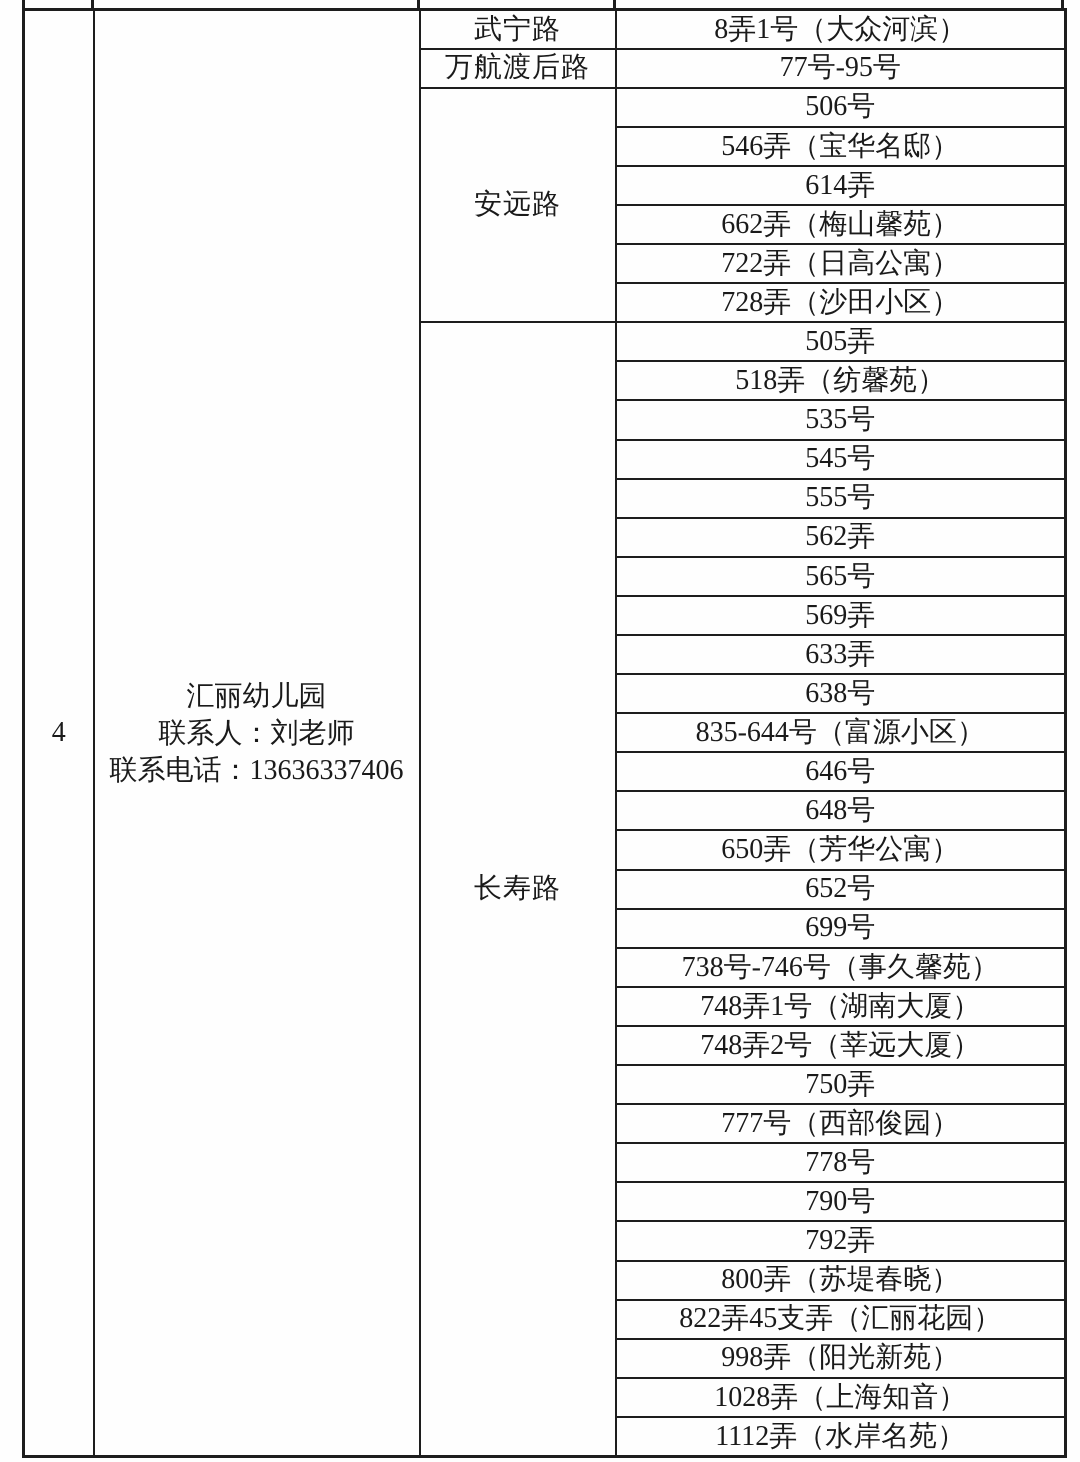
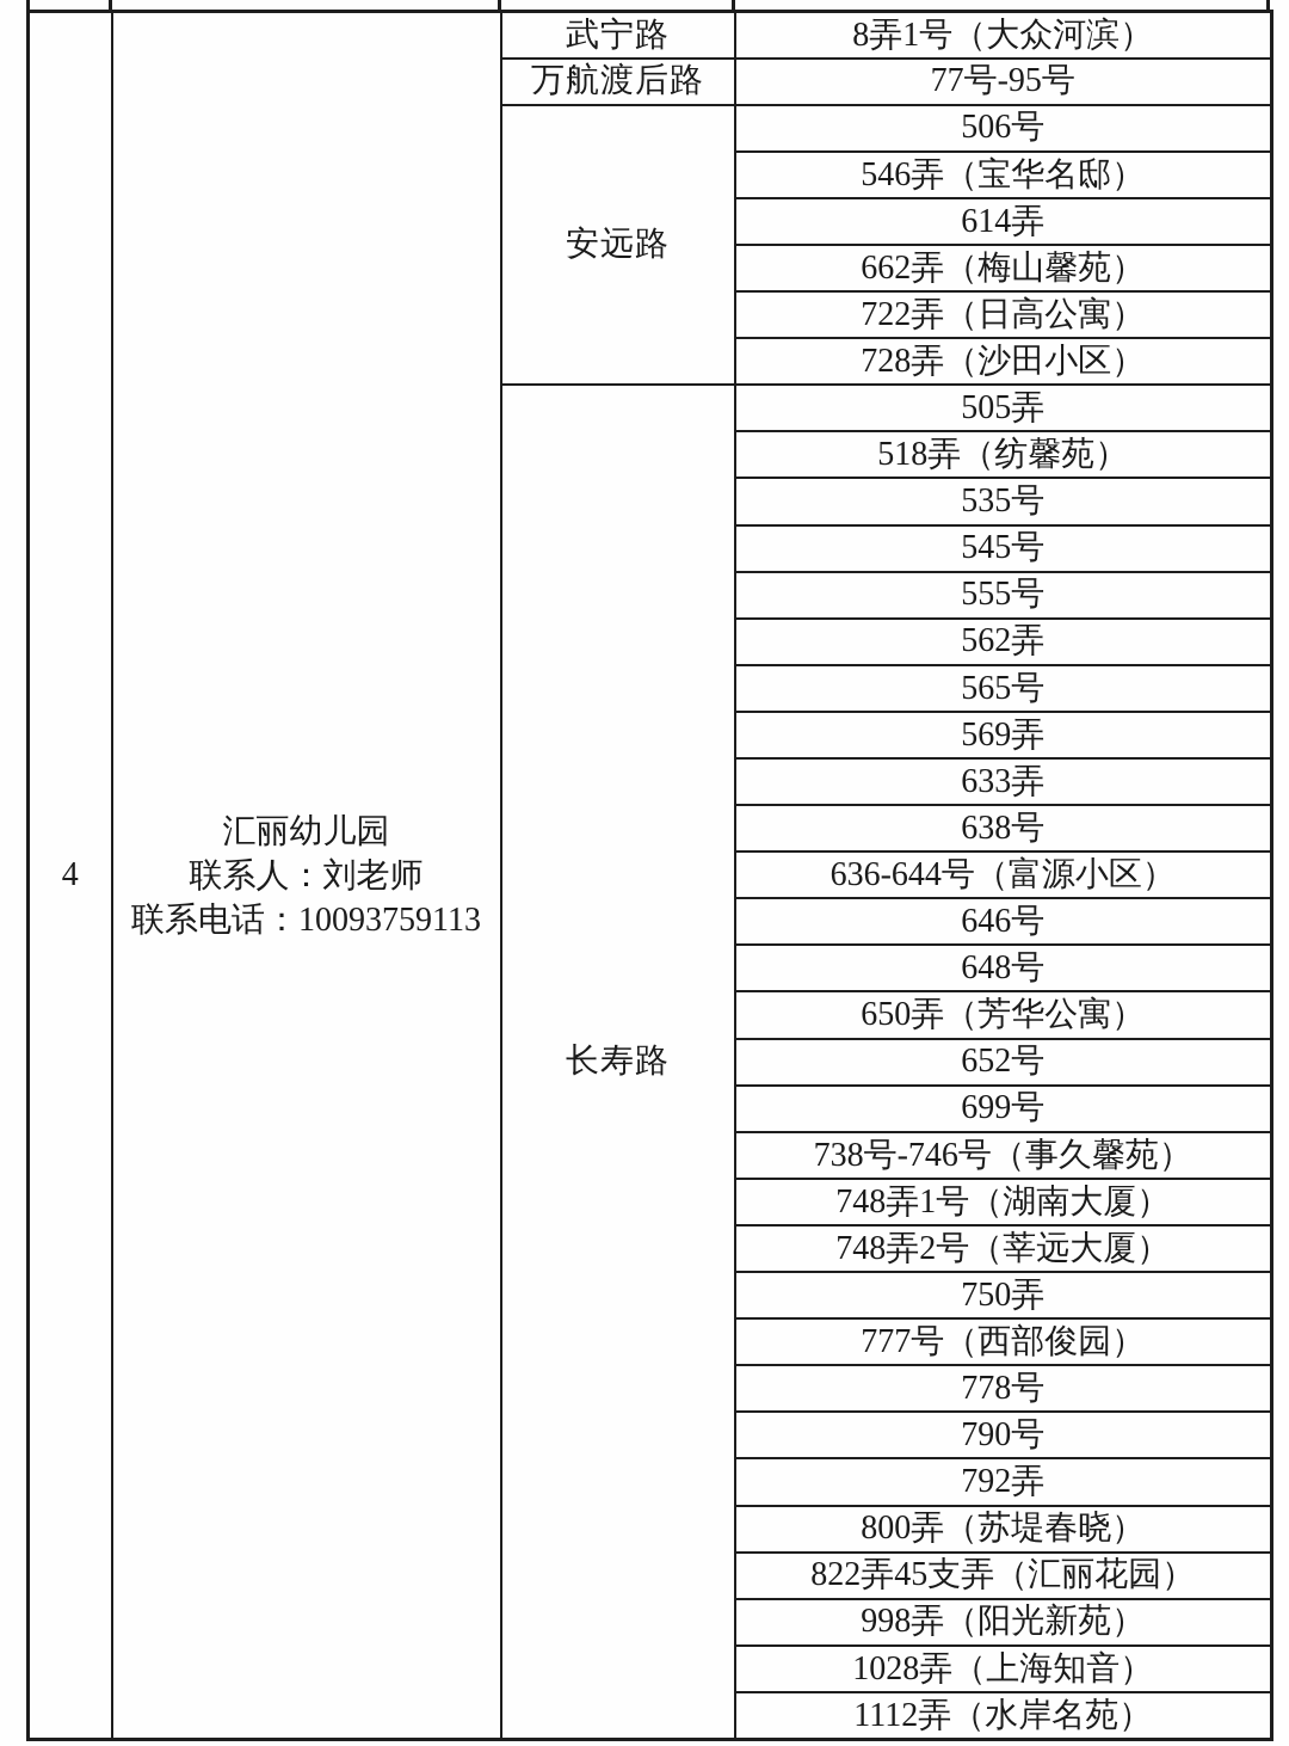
- 4	汇丽幼儿园联系人：刘老师联系电话：13636337406	武宁路	8弄1号（大众河滨）
+ 4	汇丽幼儿园联系人：刘老师联系电话：10093759113	武宁路	8弄1号（大众河滨）
  万航渡后路	77号-95号
  安远路	506号
  546弄（宝华名邸）
  614弄
  662弄（梅山馨苑）
  722弄（日高公寓）
  728弄（沙田小区）
  长寿路	505弄
  518弄（纺馨苑）
  535号
  545号
  555号
  562弄
  565号
  569弄
  633弄
  638号
- 835-644号（富源小区）
+ 636-644号（富源小区）
  646号
  648号
  650弄（芳华公寓）
  652号
  699号
  738号-746号（事久馨苑）
  748弄1号（湖南大厦）
  748弄2号（莘远大厦）
  750弄
  777号（西部俊园）
  778号
  790号
  792弄
  800弄（苏堤春晓）
  822弄45支弄（汇丽花园）
  998弄（阳光新苑）
  1028弄（上海知音）
  1112弄（水岸名苑）
